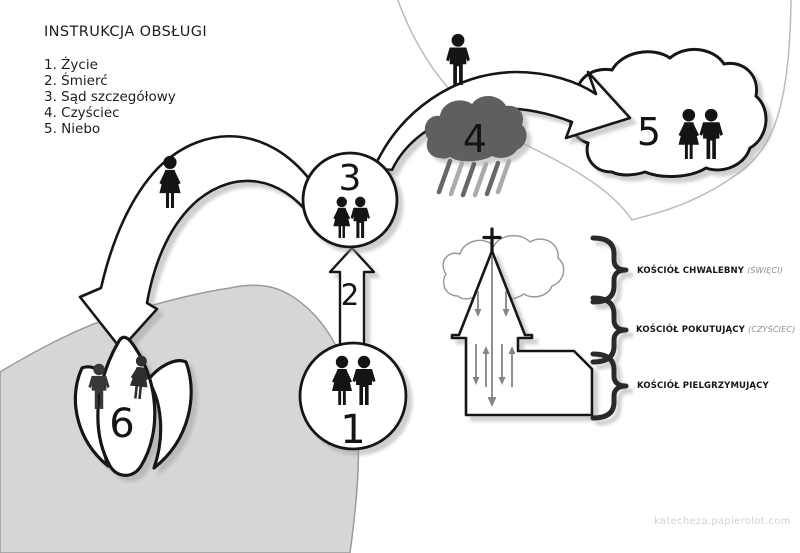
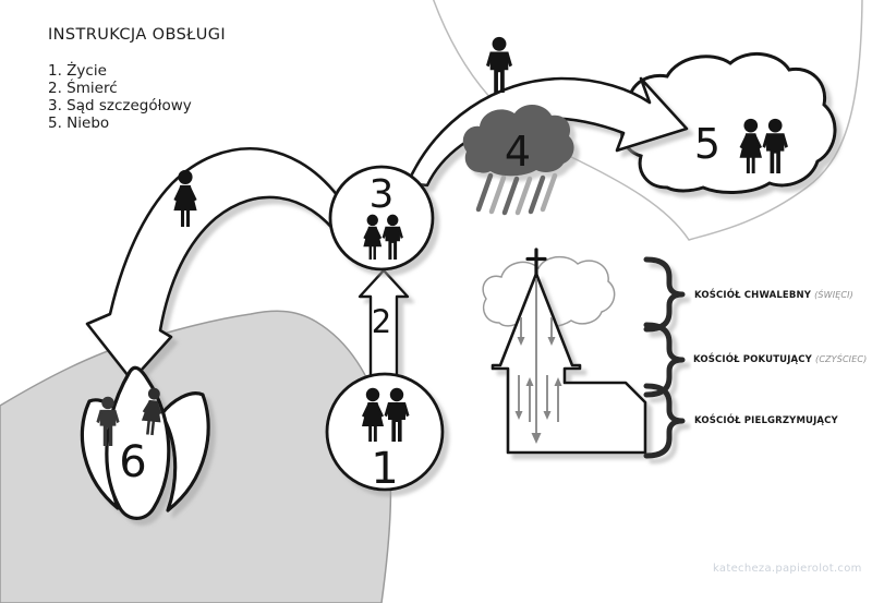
  5
  4
  2
  3
  1
  6
  INSTRUKCJA OBSŁUGI
  1. Życie
  2. Śmierć
  3. Sąd szczegółowy
- 4. Czyściec
  5. Niebo
  KOŚCIÓŁ CHWALEBNY (ŚWIĘCI)
  KOŚCIÓŁ POKUTUJĄCY (CZYŚCIEC)
  KOŚCIÓŁ PIELGRZYMUJĄCY
  katecheza.papierolot.com
